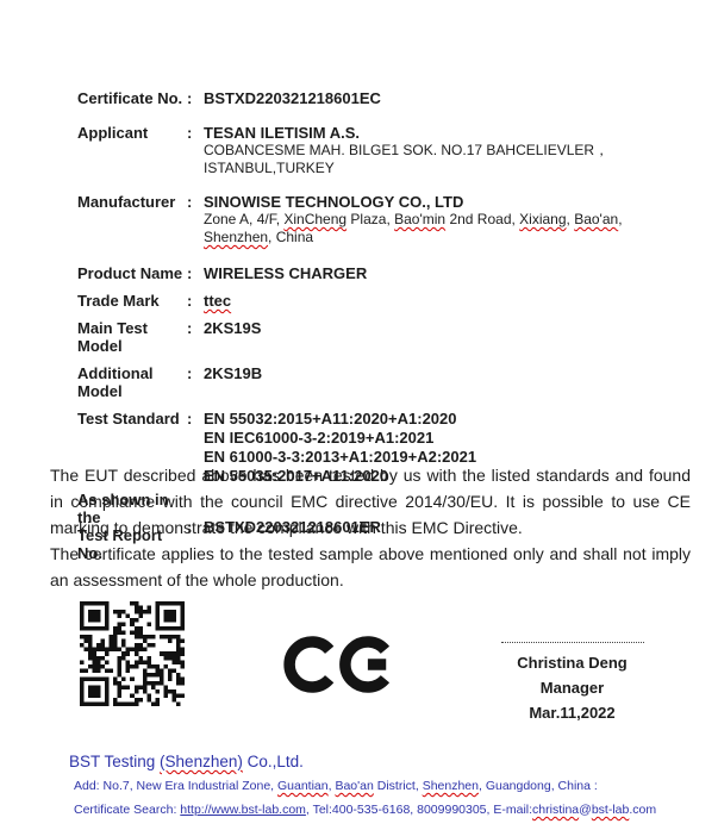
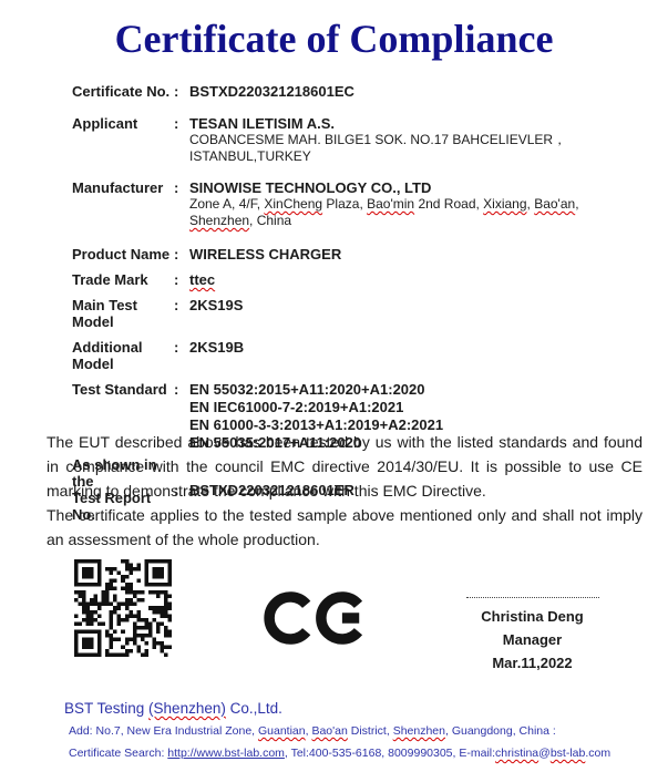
+ Certificate of Compliance
  Certificate No.
  :
  BSTXD220321218601EC
  Applicant
  :
  TESAN ILETISIM A.S.
  COBANCESME MAH. BILGE1 SOK. NO.17 BAHCELIEVLER，
  ISTANBUL,TURKEY
  Manufacturer
  :
  SINOWISE TECHNOLOGY CO., LTD
  Zone A, 4/F, XinCheng Plaza, Bao'min 2nd Road, Xixiang, Bao'an,
  Shenzhen, China
  Product Name
  :
  WIRELESS CHARGER
  Trade Mark
  :
  ttec
  Main Test Model
  :
  2KS19S
  Additional Model
  :
  2KS19B
  Test Standard
  :
  EN 55032:2015+A11:2020+A1:2020
- EN IEC61000-3-2:2019+A1:2021
+ EN IEC61000-7-2:2019+A1:2021
  EN 61000-3-3:2013+A1:2019+A2:2021
  EN 55035:2017+A11:2020
  As shown in the
  Test Report No.
  :
  BSTXD220321218601ER
  The EUT described above has been tested by us with the listed standards and found in compliance with the council EMC directive 2014/30/EU. It is possible to use CE marking to demonstrate the compliance with this EMC Directive.
  The certificate applies to the tested sample above mentioned only and shall not imply an assessment of the whole production.
  Christina Deng
  Manager
  Mar.11,2022
  BST Testing (Shenzhen) Co.,Ltd.
  Add: No.7, New Era Industrial Zone, Guantian, Bao'an District, Shenzhen, Guangdong, China :
  Certificate Search: http://www.bst-lab.com, Tel:400-535-6168, 8009990305, E-mail:christina@bst-lab.com
